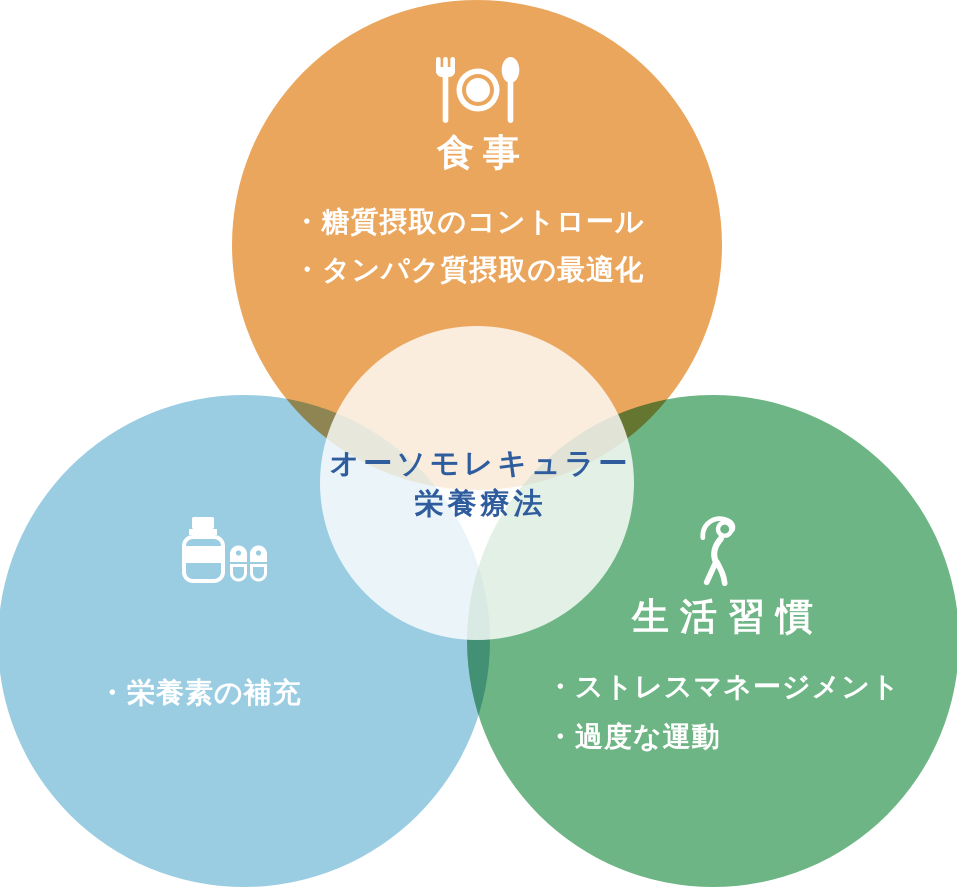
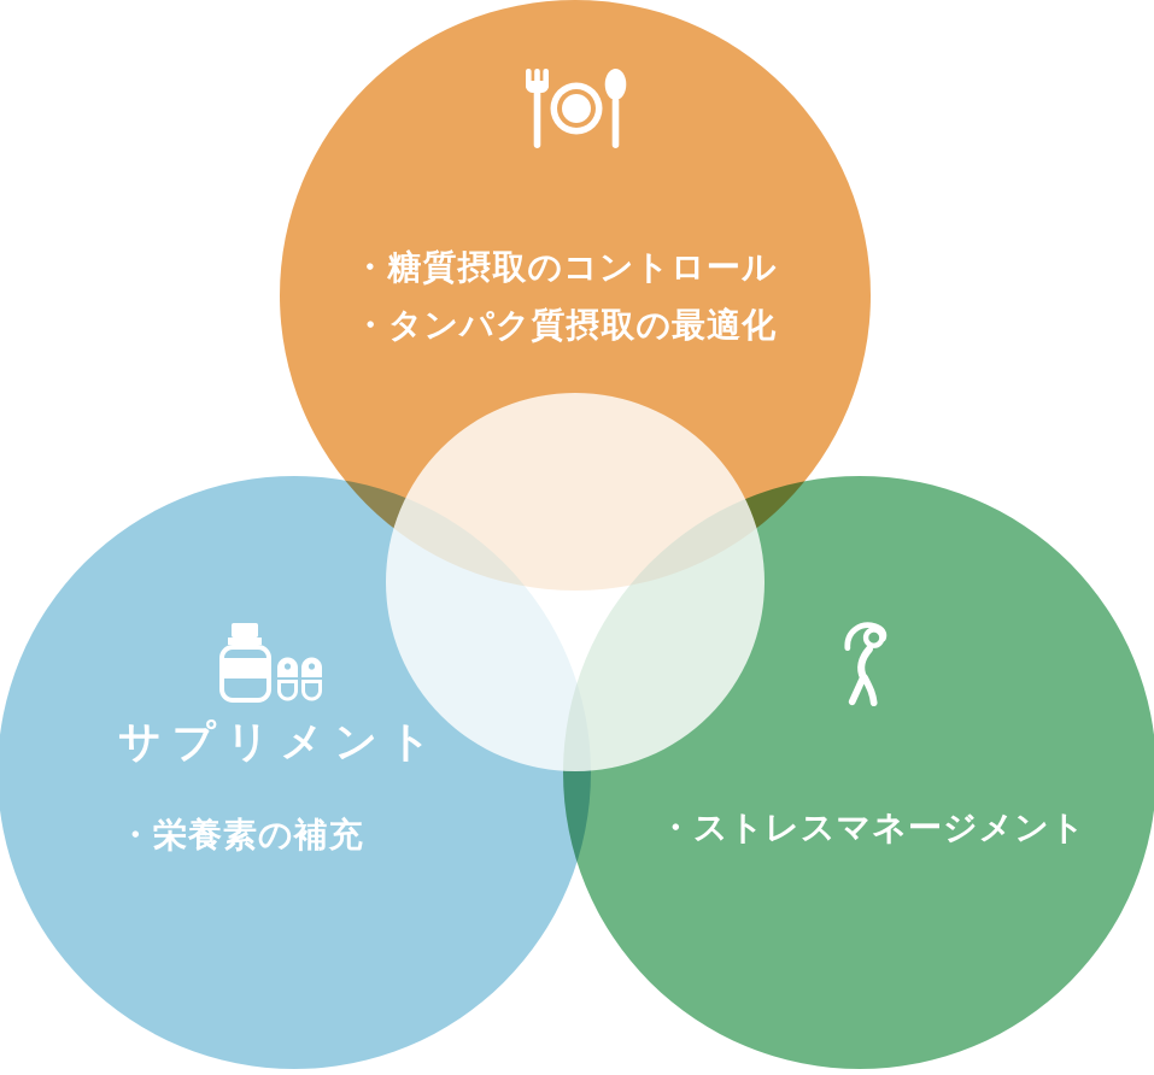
- 食事
  ・糖質摂取のコントロール
  ・タンパク質摂取の最適化
+ サプリメント
  ・栄養素の補充
- 生活習慣
  ・ストレスマネージメント
- ・過度な運動
- オーソモレキュラー
- 栄養療法
